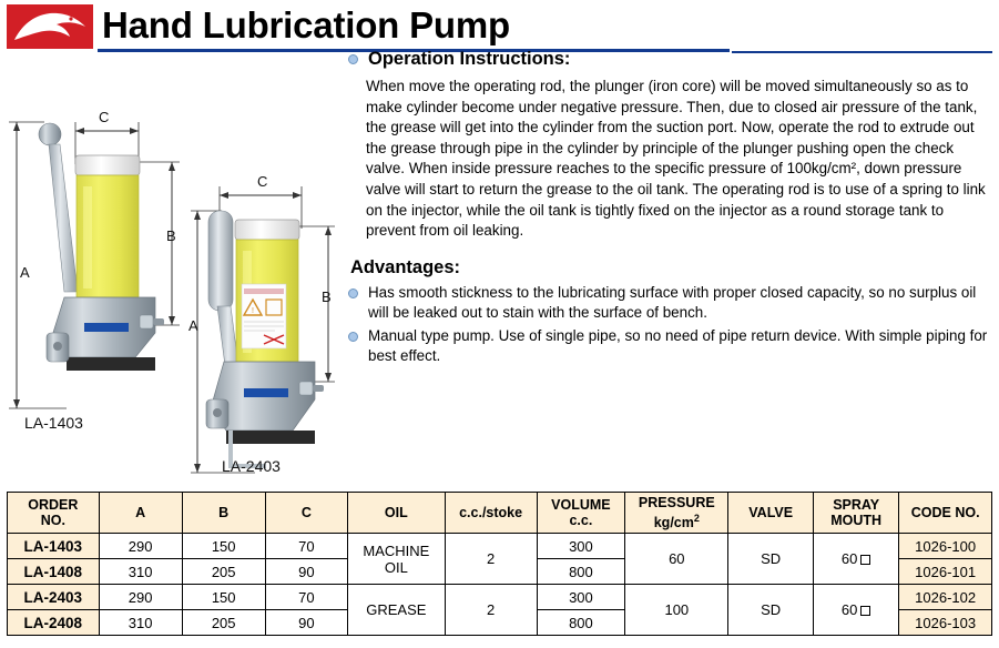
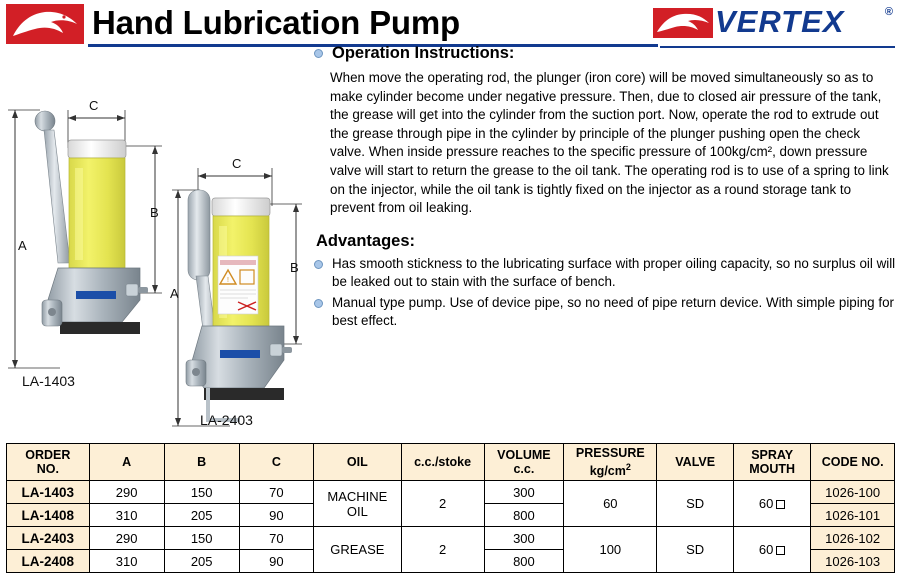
  Hand Lubrication Pump
+ VERTEX
+ ®
  A
  B
  C
  A
  B
  C
  LA-1403
  LA-2403
  Operation Instructions:
  When move the operating rod, the plunger (iron core) will be moved simultaneously so as to make cylinder become under negative pressure. Then, due to closed air pressure of the tank, the grease will get into the cylinder from the suction port. Now, operate the rod to extrude out the grease through pipe in the cylinder by principle of the plunger pushing open the check valve. When inside pressure reaches to the specific pressure of 100kg/cm², down pressure valve will start to return the grease to the oil tank. The operating rod is to use of a spring to link on the injector, while the oil tank is tightly fixed on the injector as a round storage tank to prevent from oil leaking.
  Advantages:
- Has smooth stickness to the lubricating surface with proper closed capacity, so no surplus oil will be leaked out to stain with the surface of bench.
+ Has smooth stickness to the lubricating surface with proper oiling capacity, so no surplus oil will be leaked out to stain with the surface of bench.
- Manual type pump. Use of single pipe, so no need of pipe return device. With simple piping for best effect.
+ Manual type pump. Use of device pipe, so no need of pipe return device. With simple piping for best effect.
  ORDER NO.	A	B	C	OIL	c.c./stoke	VOLUME c.c.	PRESSURE kg/cm2	VALVE	SPRAY MOUTH	CODE NO.
  LA-1403	290	150	70	MACHINE OIL	2	300	60	SD	60	1026-100
  LA-1408	310	205	90	800	1026-101
  LA-2403	290	150	70	GREASE	2	300	100	SD	60	1026-102
  LA-2408	310	205	90	800	1026-103
